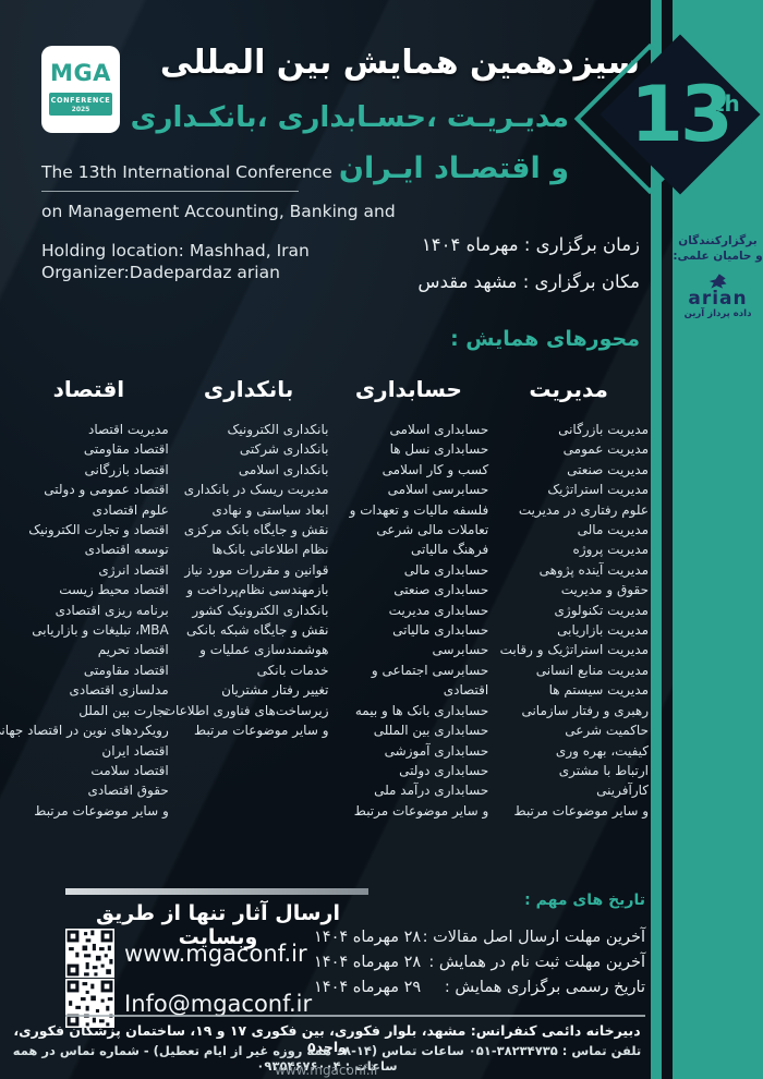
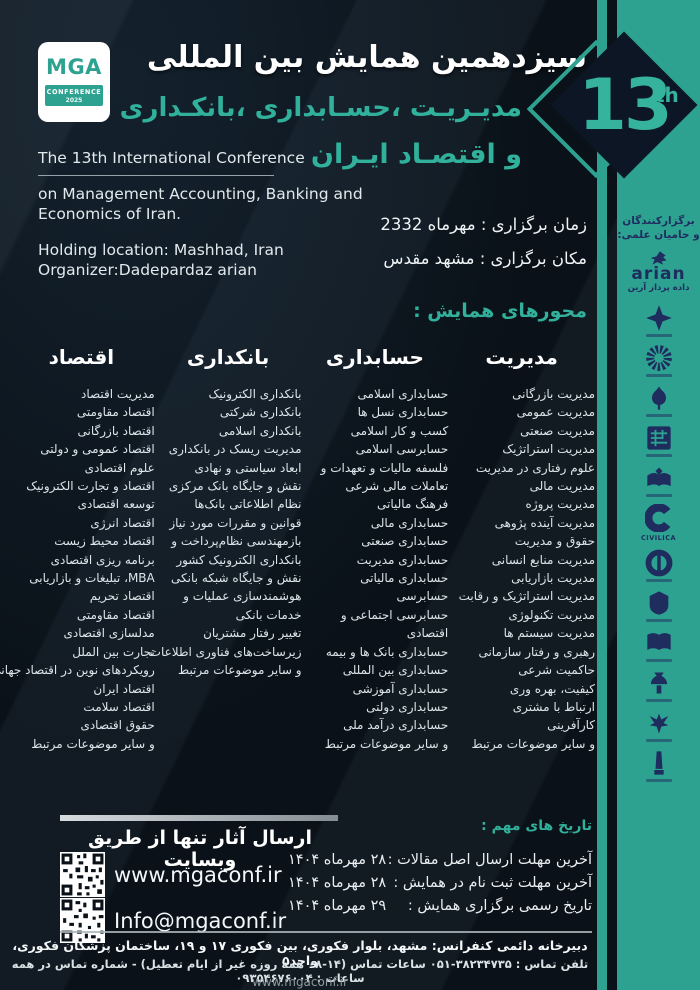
  13
  th
  MGA
  CONFERENCE
  سیزدهمین همایش بین المللی
  مدیـریـت ،حسـابداری ،بانکـداری
  و اقتصـاد ایـران
  The 13th International Conference
  on Management Accounting, Banking and
+ Economics of Iran.
  Holding location: Mashhad, Iran
  Organizer:Dadepardaz arian
- زمان برگزاری : مهرماه ۱۴۰۴
+ زمان برگزاری : مهرماه 2332
  مکان برگزاری : مشهد مقدس
  محورهای همایش :
  مدیریت
  مدیریت بازرگانی
  مدیریت عمومی
  مدیریت صنعتی
  مدیریت استراتژیک
  علوم رفتاری در مدیریت
  مدیریت مالی
  مدیریت پروژه
  مدیریت آینده پژوهی
  حقوق و مدیریت
- مدیریت تکنولوژی
+ مدیریت منابع انسانی
  مدیریت بازاریابی
  مدیریت استراتژیک و رقابت
- مدیریت منابع انسانی
+ مدیریت تکنولوژی
  مدیریت سیستم ها
  رهبری و رفتار سازمانی
  حاکمیت شرعی
  کیفیت، بهره وری
  ارتباط با مشتری
  کارآفرینی
  و سایر موضوعات مرتبط
  حسابداری
  حسابداری اسلامی
  حسابداری نسل ها
  کسب و کار اسلامی
  حسابرسی اسلامی
  فلسفه مالیات و تعهدات و
  تعاملات مالی شرعی
  فرهنگ مالیاتی
  حسابداری مالی
  حسابداری صنعتی
  حسابداری مدیریت
  حسابداری مالیاتی
  حسابرسی
  حسابرسی اجتماعی و
  اقتصادی
  حسابداری بانک ها و بیمه
  حسابداری بین المللی
  حسابداری آموزشی
  حسابداری دولتی
  حسابداری درآمد ملی
  و سایر موضوعات مرتبط
  بانکداری
  بانکداری الکترونیک
  بانکداری شرکتی
  بانکداری اسلامی
  مدیریت ریسک در بانکداری
  ابعاد سیاستی و نهادی
  نقش و جایگاه بانک مرکزی
  نظام اطلاعاتی بانکها
  قوانین و مقررات مورد نیاز
  بازمهندسی نظام‌پرداخت و
  بانکداری الکترونیک کشور
  نقش و جایگاه شبکه بانکی
  هوشمندسازی عملیات و
  خدمات بانکی
  تغییر رفتار مشتریان
  زیرساخت‌های فناوری اطلاعات
  و سایر موضوعات مرتبط
  اقتصاد
  مدیریت اقتصاد
  اقتصاد مقاومتی
  اقتصاد بازرگانی
  اقتصاد عمومی و دولتی
  علوم اقتصادی
  اقتصاد و تجارت الکترونیک
  توسعه اقتصادی
  اقتصاد انرژی
  اقتصاد محیط زیست
  برنامه ریزی اقتصادی
  MBA، تبلیغات و بازاریابی
  اقتصاد تحریم
  اقتصاد مقاومتی
  مدلسازی اقتصادی
  تجارت بین الملل
  رویکردهای نوین در اقتصاد جهان
  اقتصاد ایران
  اقتصاد سلامت
  حقوق اقتصادی
  و سایر موضوعات مرتبط
  ارسال آثار تنها از طریق وبسایت
  www.mgaconf.ir
  Info@mgaconf.ir
  تاریخ های مهم :
  آخرین مهلت ارسال اصل مقالات :
  ۲۸ مهرماه ۱۴۰۴
  آخرین مهلت ثبت نام در همایش :
  ۲۸ مهرماه ۱۴۰۴
  تاریخ رسمی برگزاری همایش :
  ۲۹ مهرماه ۱۴۰۴
  دبیرخانه دائمی کنفرانس: مشهد، بلوار فکوری، بین فکوری ۱۷ و ۱۹، ساختمان پزشکان فکوری، واحد۵
  تلفن تماس : ۳۸۲۳۴۷۳۵-۰۵۱ ساعات تماس (۱۴-۰۸ همه روزه غیر از ایام تعطیل) - شماره تماس در همه ساعات : ۰۹۳۵۴۶۷۶۰۰۴
  www.mgaconf.ir
  برگزارکنندگان
  و حامیان علمی:
  arian
  داده پرداز آرین
+ CIVILICA
